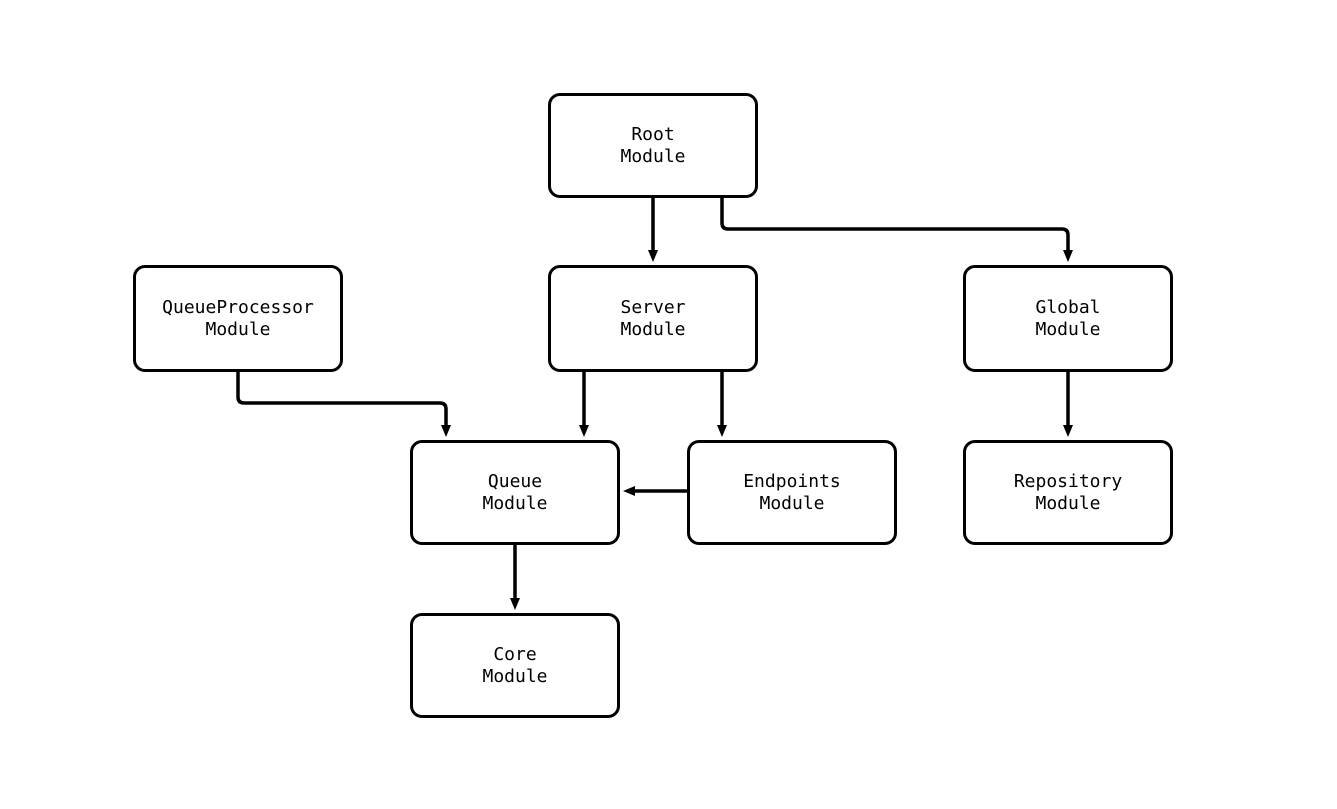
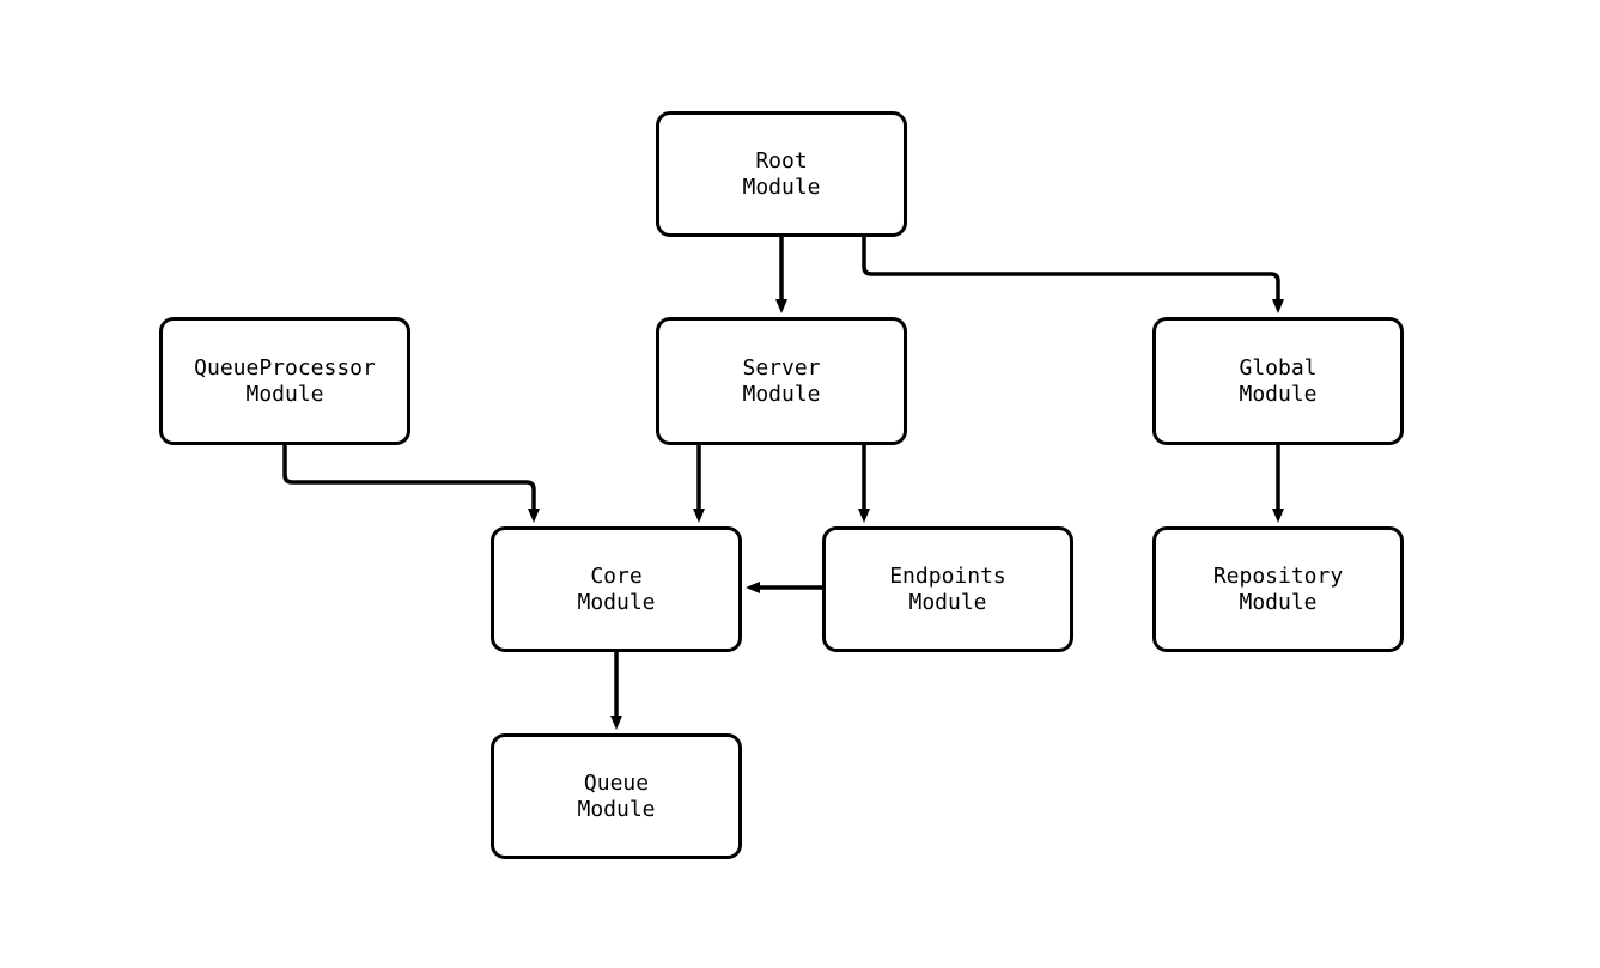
  Root
  Module
  QueueProcessor
  Module
  Server
  Module
  Global
  Module
- Queue
+ Core
  Module
  Endpoints
  Module
  Repository
  Module
- Core
+ Queue
  Module
